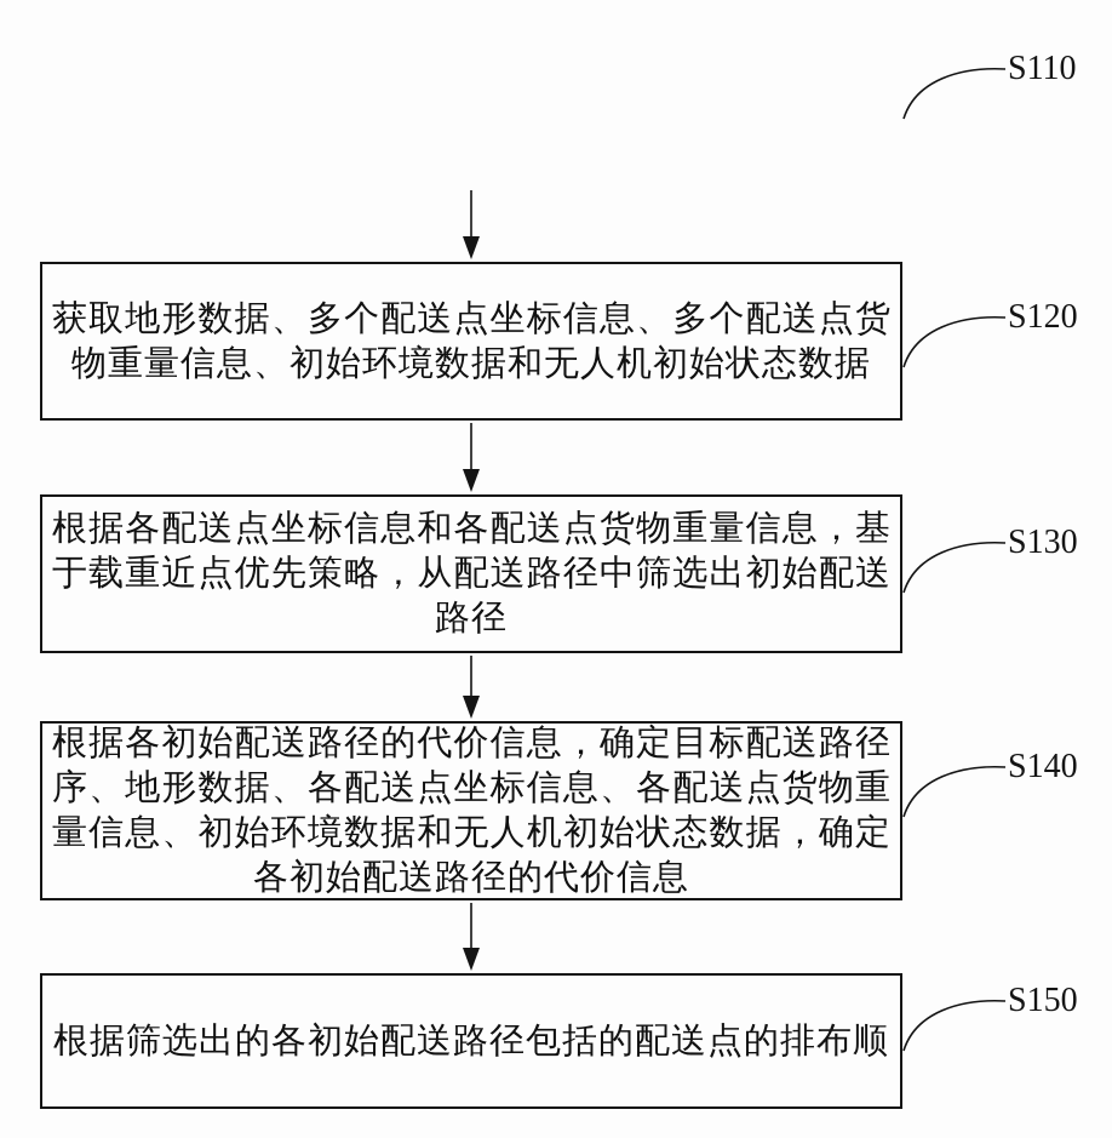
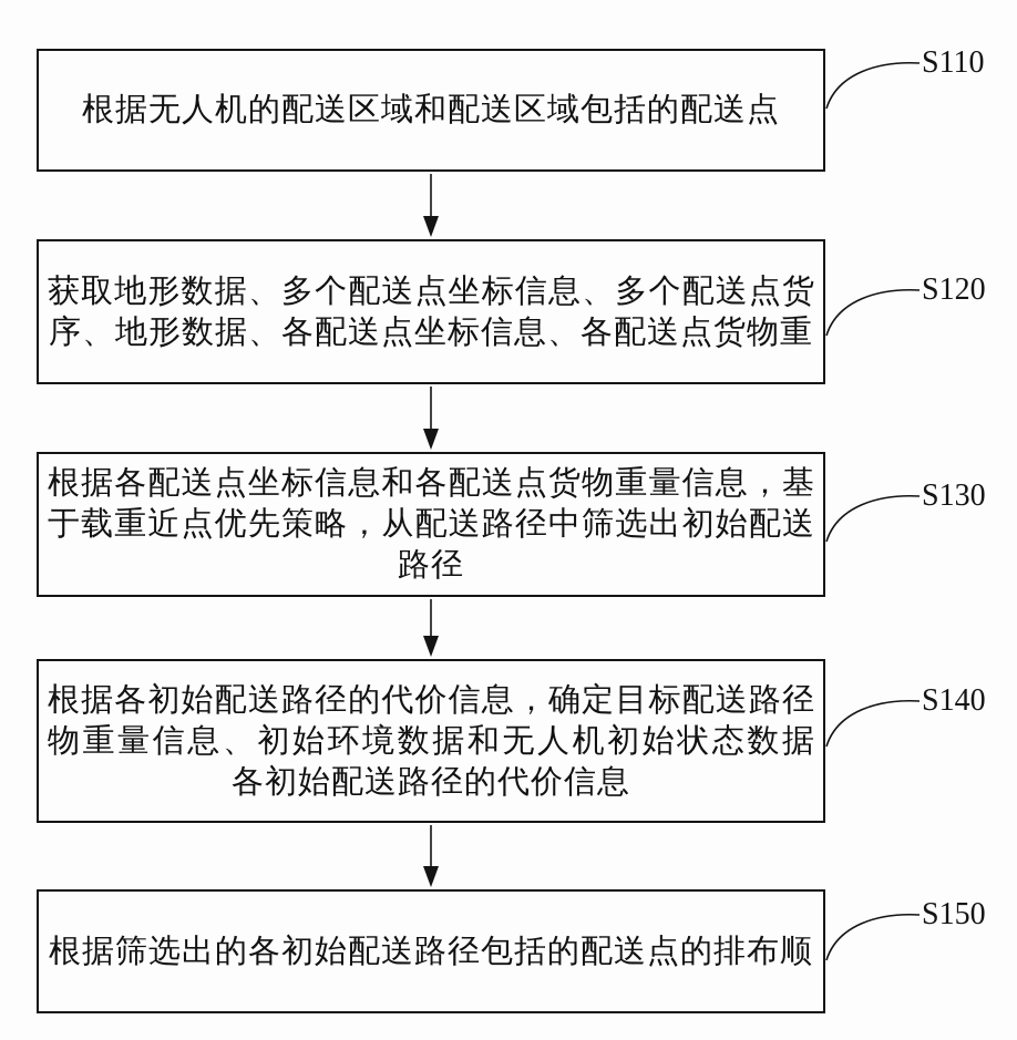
+ 根据无人机的配送区域和配送区域包括的配送点
  获取地形数据、多个配送点坐标信息、多个配送点货
- 物重量信息、初始环境数据和无人机初始状态数据
+ 序、地形数据、各配送点坐标信息、各配送点货物重
  根据各配送点坐标信息和各配送点货物重量信息，基
  于载重近点优先策略，从配送路径中筛选出初始配送
  路径
  根据各初始配送路径的代价信息，确定目标配送路径
- 序、地形数据、各配送点坐标信息、各配送点货物重
+ 物重量信息、初始环境数据和无人机初始状态数据
- 量信息、初始环境数据和无人机初始状态数据，确定
  各初始配送路径的代价信息
  根据筛选出的各初始配送路径包括的配送点的排布顺
  S110
  S120
  S130
  S140
  S150
